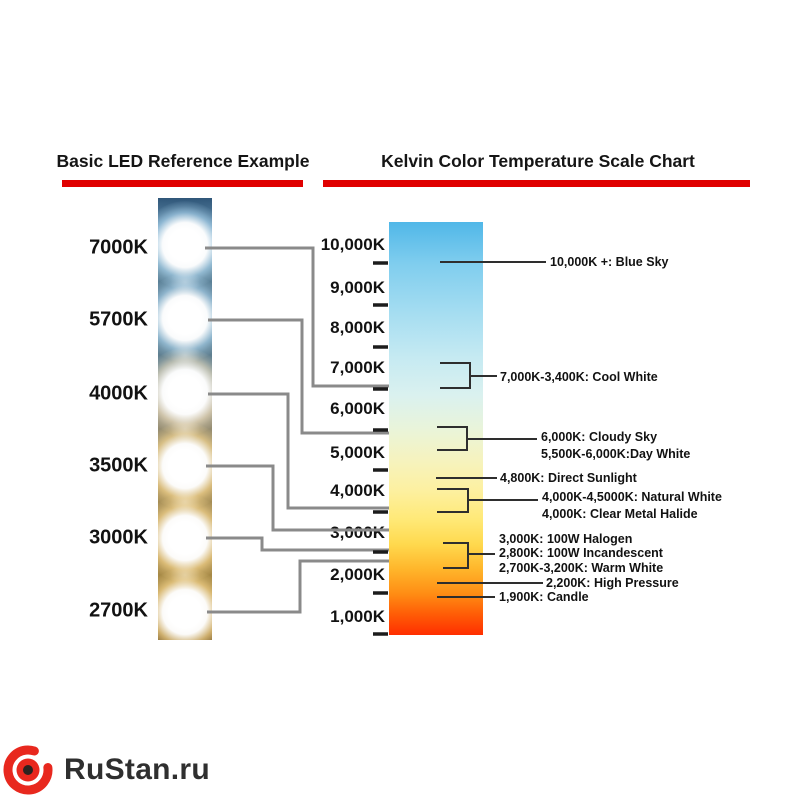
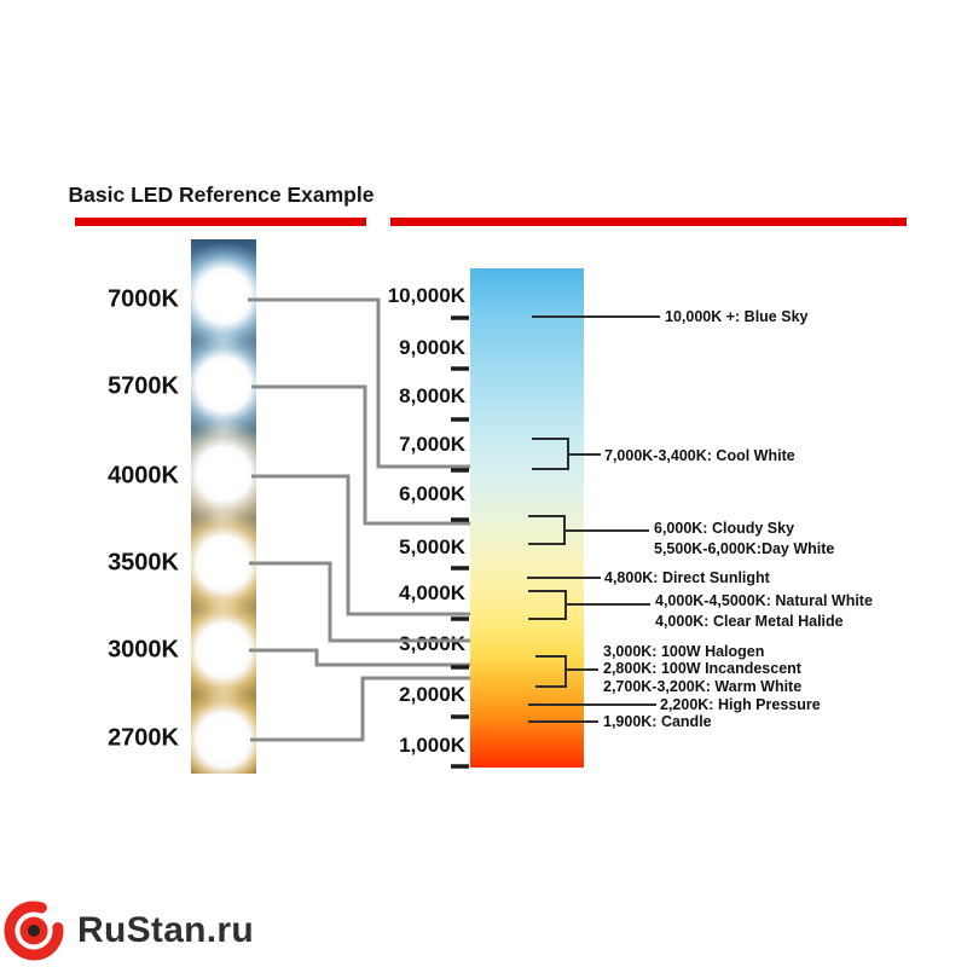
  Basic LED Reference Example
- Kelvin Color Temperature Scale Chart
  7000K
  5700K
  4000K
  3500K
  3000K
  2700K
  10,000K
  9,000K
  8,000K
  7,000K
  6,000K
  5,000K
  4,000K
  3,000K
  2,000K
  1,000K
  10,000K +: Blue Sky
  7,000K-3,400K: Cool White
  6,000K: Cloudy Sky
  5,500K-6,000K:Day White
  4,800K: Direct Sunlight
  4,000K-4,5000K: Natural White
  4,000K: Clear Metal Halide
  3,000K: 100W Halogen
  2,800K: 100W Incandescent
  2,700K-3,200K: Warm White
  2,200K: High Pressure
  1,900K: Candle
  RuStan.ru
